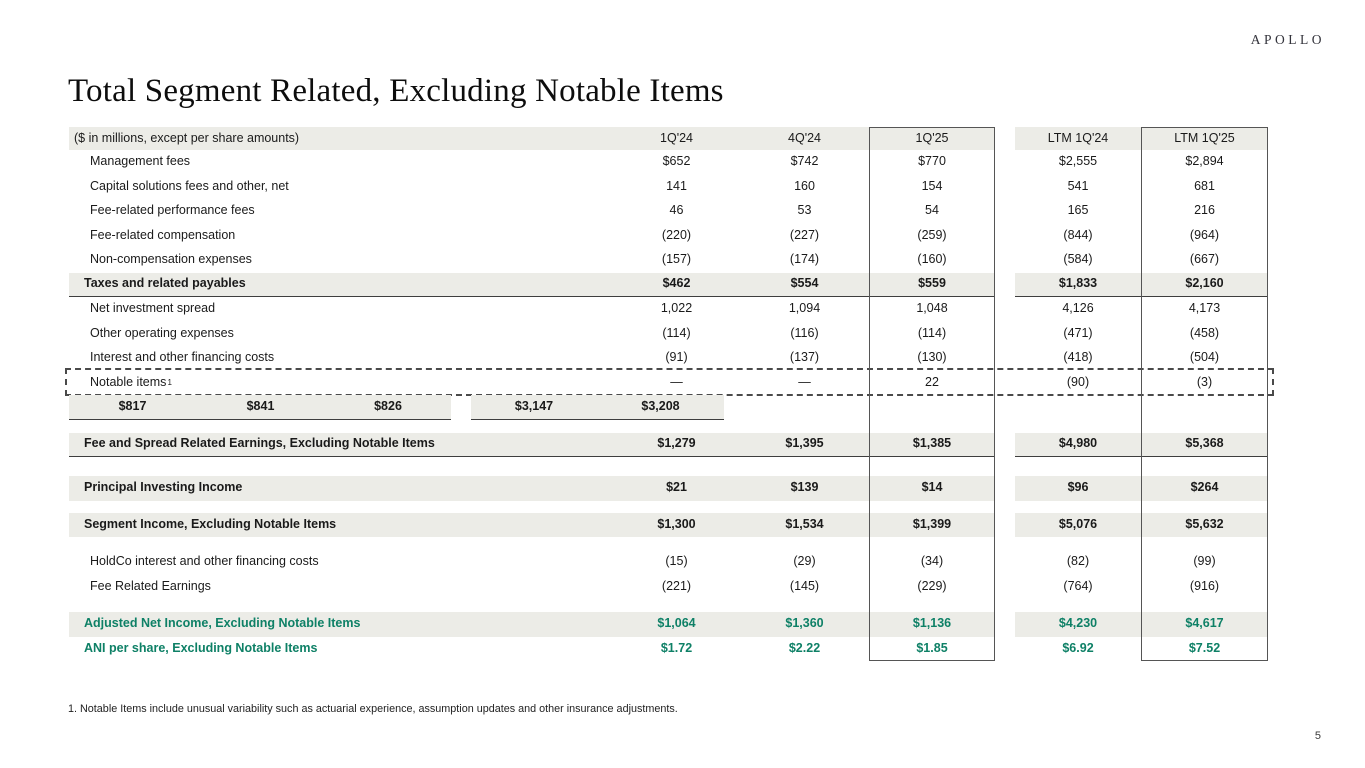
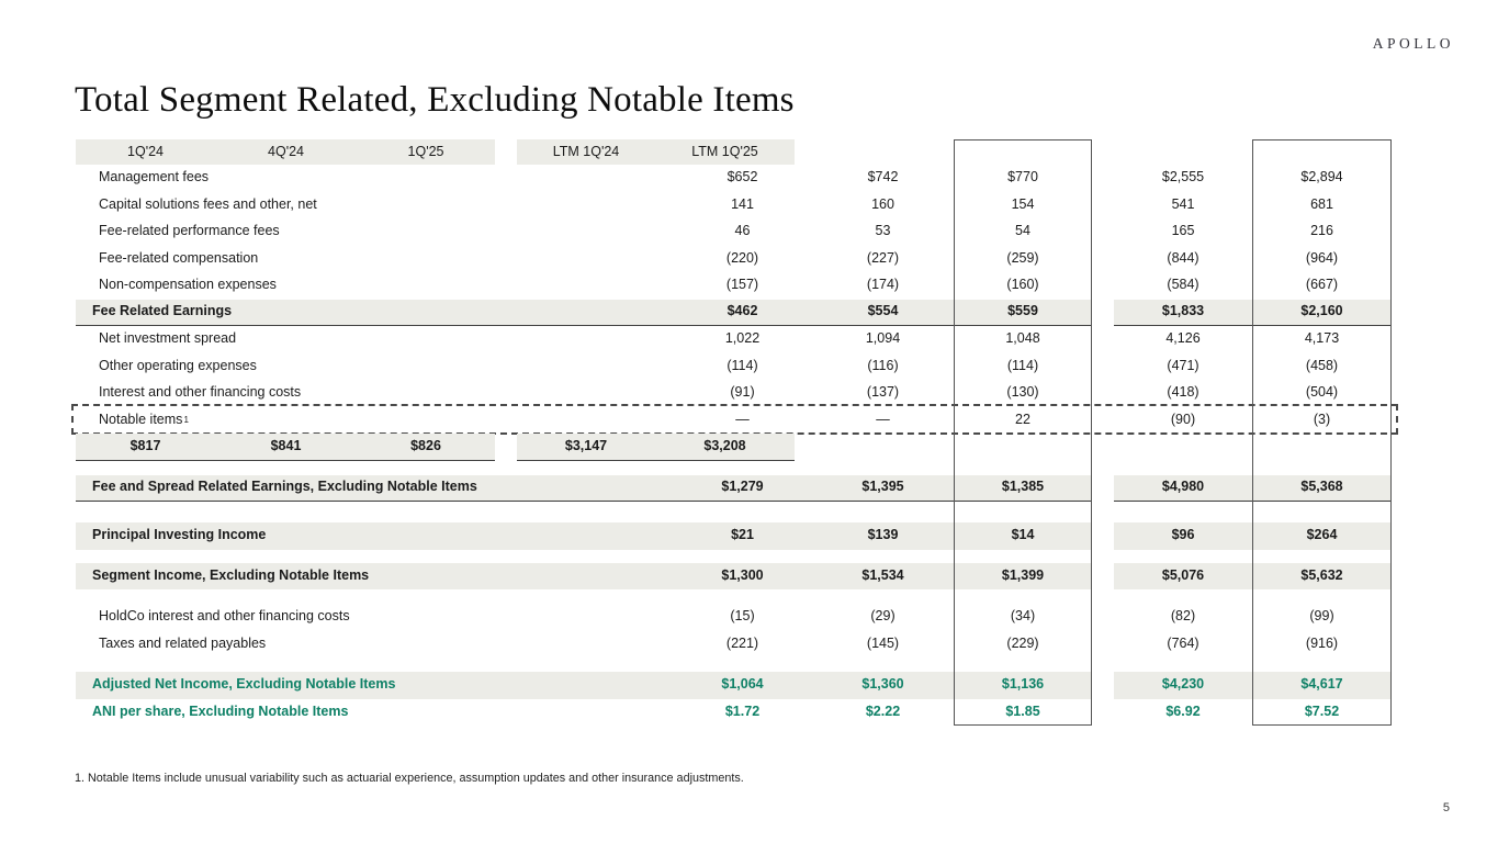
  APOLLO
  Total Segment Related, Excluding Notable Items
- ($ in millions, except per share amounts)
  1Q'24
  4Q'24
  1Q'25
  LTM 1Q'24
  LTM 1Q'25
  Management fees
  $652
  $742
  $770
  $2,555
  $2,894
  Capital solutions fees and other, net
  141
  160
  154
  541
  681
  Fee-related performance fees
  46
  53
  54
  165
  216
  Fee-related compensation
  (220)
  (227)
  (259)
  (844)
  (964)
  Non-compensation expenses
  (157)
  (174)
  (160)
  (584)
  (667)
- Taxes and related payables
+ Fee Related Earnings
  $462
  $554
  $559
  $1,833
  $2,160
  Net investment spread
  1,022
  1,094
  1,048
  4,126
  4,173
  Other operating expenses
  (114)
  (116)
  (114)
  (471)
  (458)
  Interest and other financing costs
  (91)
  (137)
  (130)
  (418)
  (504)
  Notable items
  —
  —
  22
  (90)
  (3)
  $817
  $841
  $826
  $3,147
  $3,208
  Fee and Spread Related Earnings, Excluding Notable Items
  $1,279
  $1,395
  $1,385
  $4,980
  $5,368
  Principal Investing Income
  $21
  $139
  $14
  $96
  $264
  Segment Income, Excluding Notable Items
  $1,300
  $1,534
  $1,399
  $5,076
  $5,632
  HoldCo interest and other financing costs
  (15)
  (29)
  (34)
  (82)
  (99)
- Fee Related Earnings
+ Taxes and related payables
  (221)
  (145)
  (229)
  (764)
  (916)
  Adjusted Net Income, Excluding Notable Items
  $1,064
  $1,360
  $1,136
  $4,230
  $4,617
  ANI per share, Excluding Notable Items
  $1.72
  $2.22
  $1.85
  $6.92
  $7.52
  1. Notable Items include unusual variability such as actuarial experience, assumption updates and other insurance adjustments.
  5
